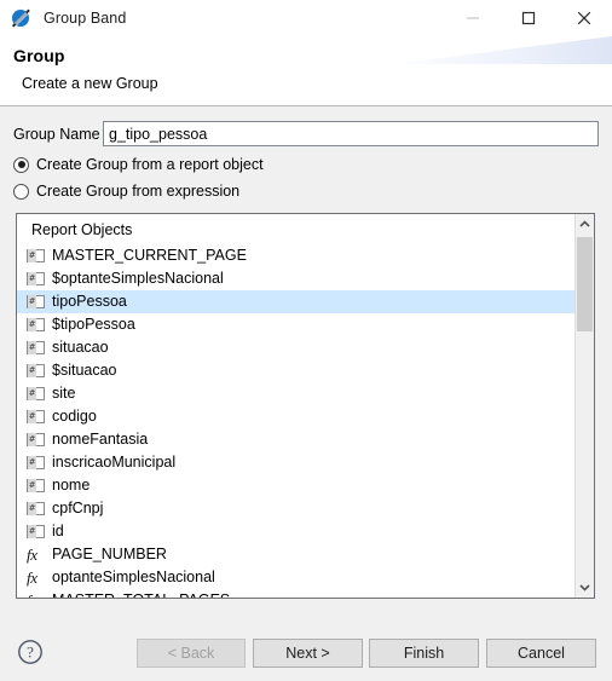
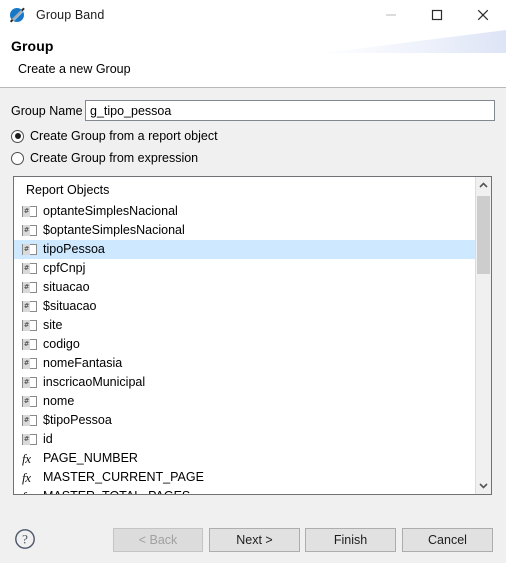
  Group Band
  Group
  Create a new Group
  Group Name
  g_tipo_pessoa
  Create Group from a report object
  Create Group from expression
  Report Objects
- MASTER_CURRENT_PAGE
+ optanteSimplesNacional
  $optanteSimplesNacional
  tipoPessoa
- $tipoPessoa
+ cpfCnpj
  situacao
  $situacao
  site
  codigo
  nomeFantasia
  inscricaoMunicipal
  nome
- cpfCnpj
+ $tipoPessoa
  id
  fx
  PAGE_NUMBER
  fx
- optanteSimplesNacional
+ MASTER_CURRENT_PAGE
  ?
  < Back
  Next >
  Finish
  Cancel
